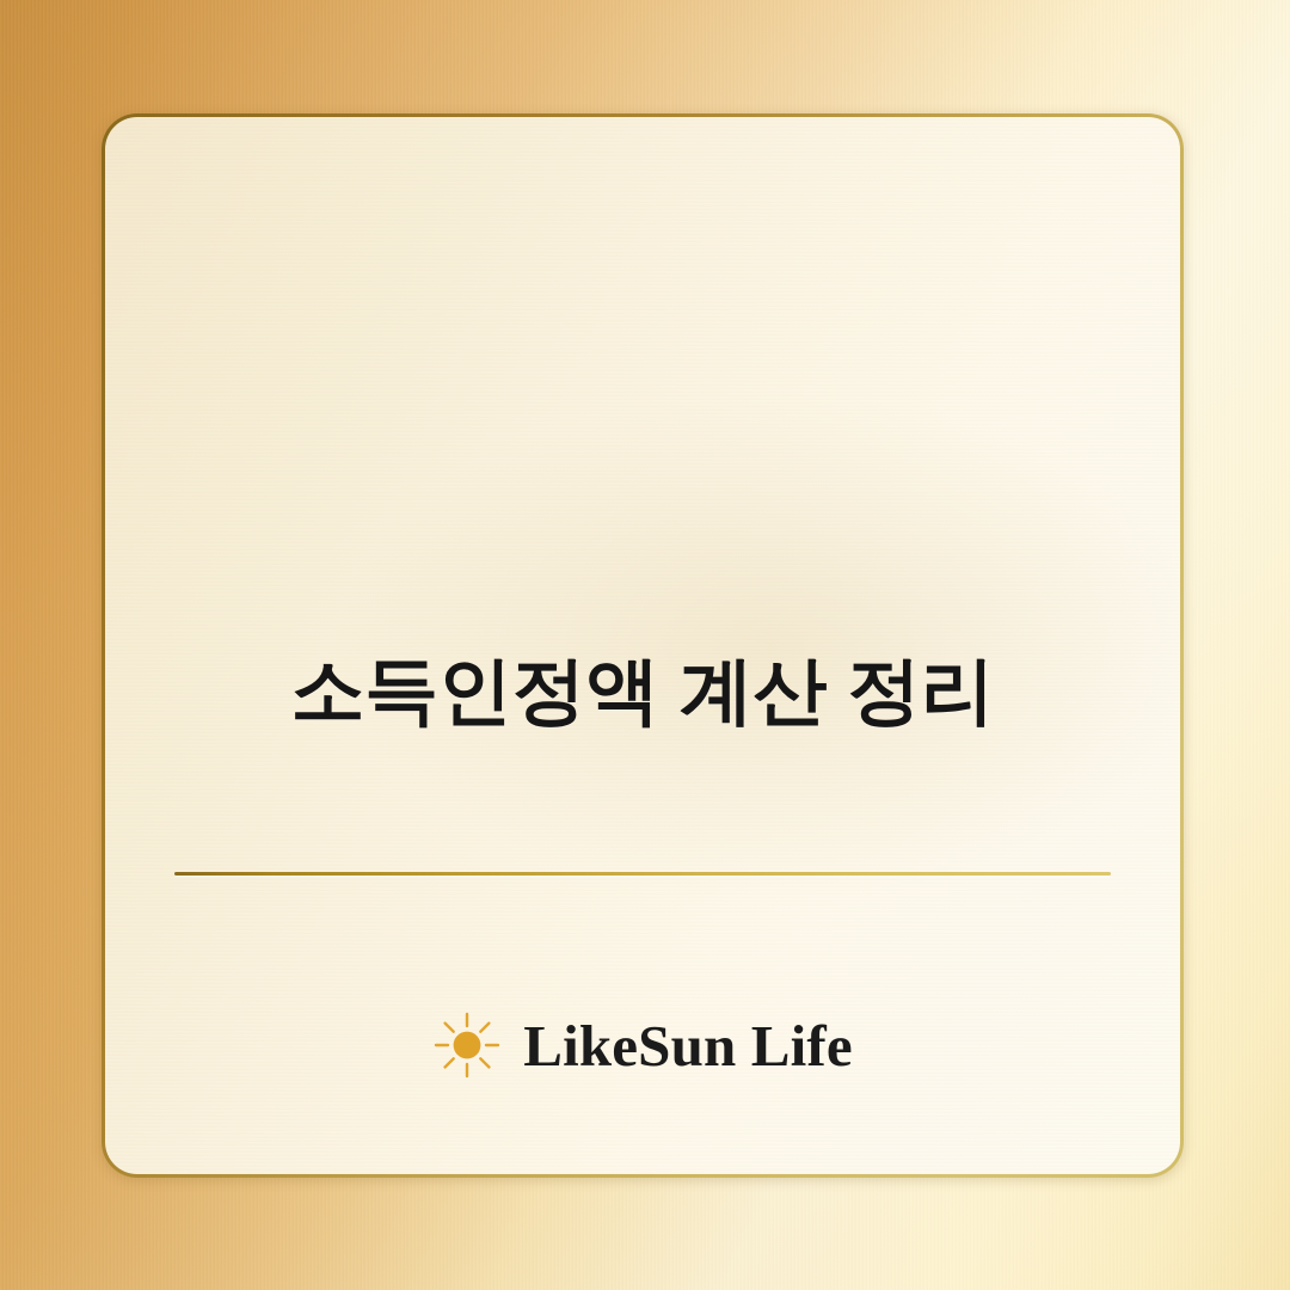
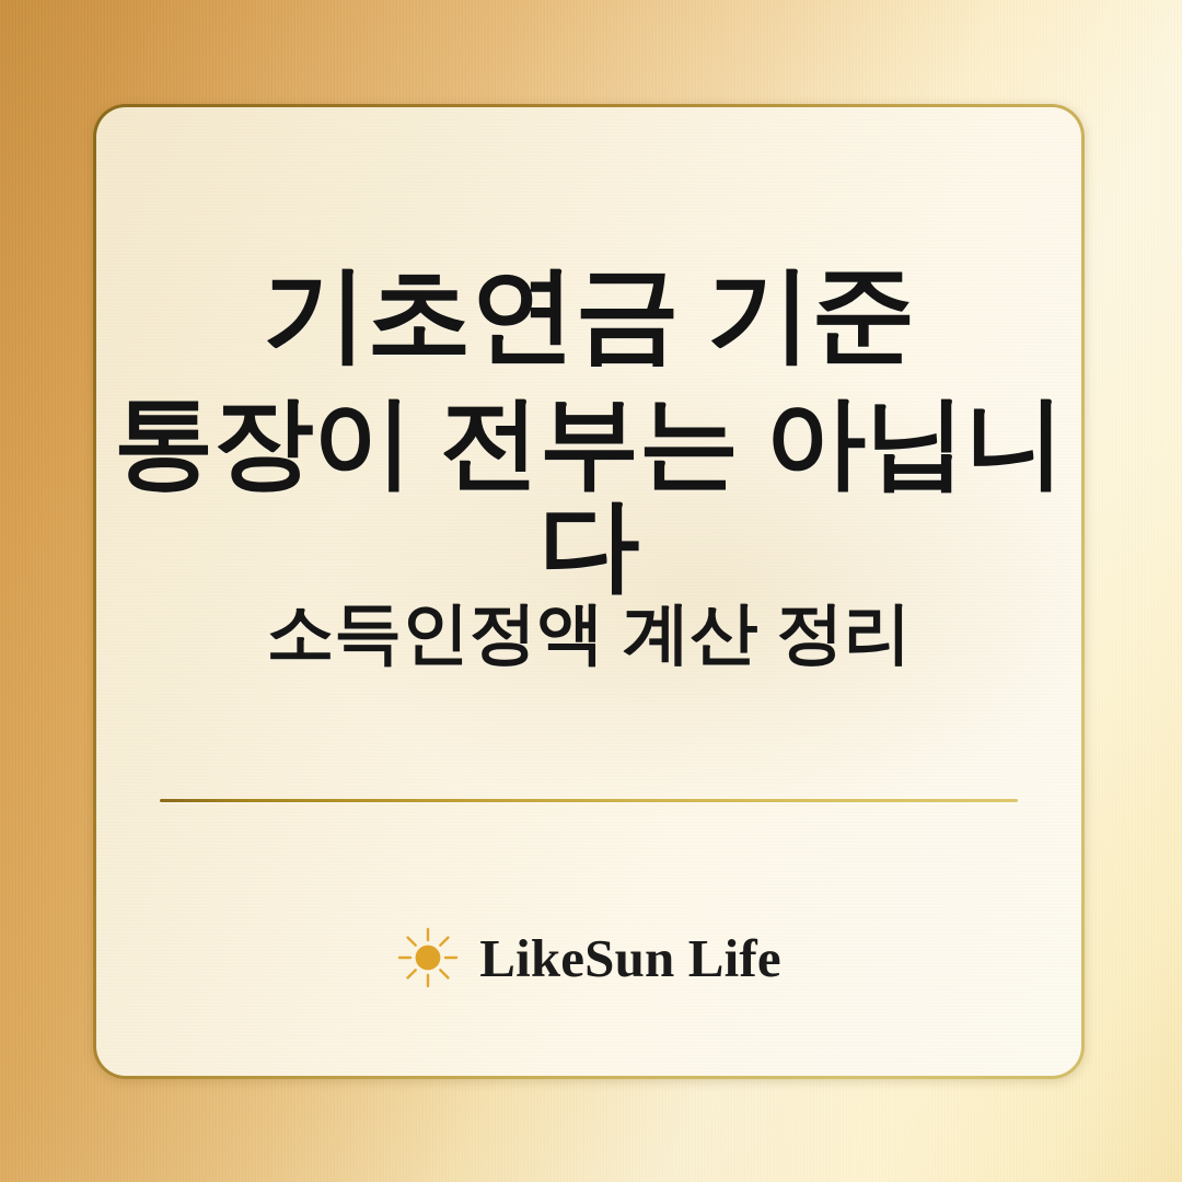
+ 기초연금 기준
+ 통장이 전부는 아닙니다
  소득인정액 계산 정리
  LikeSun Life
